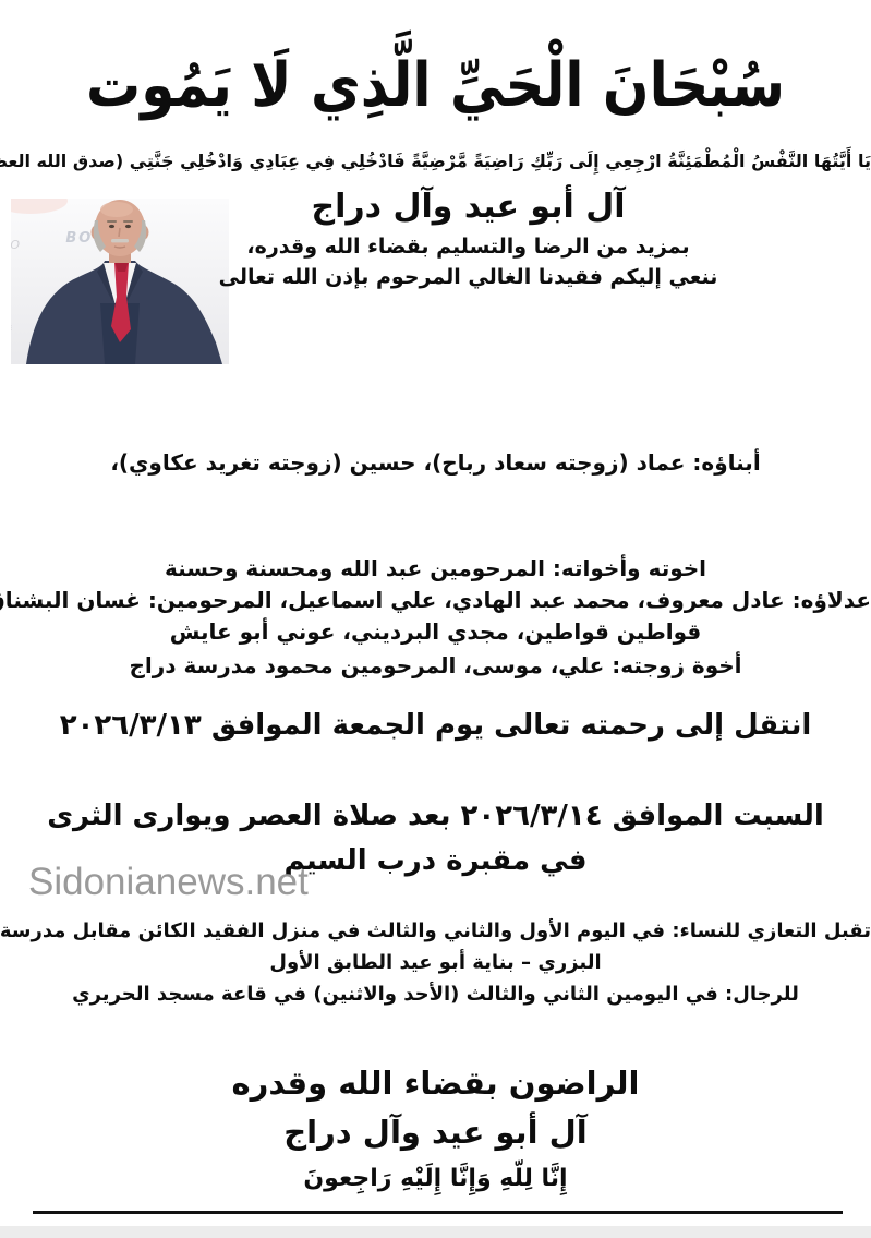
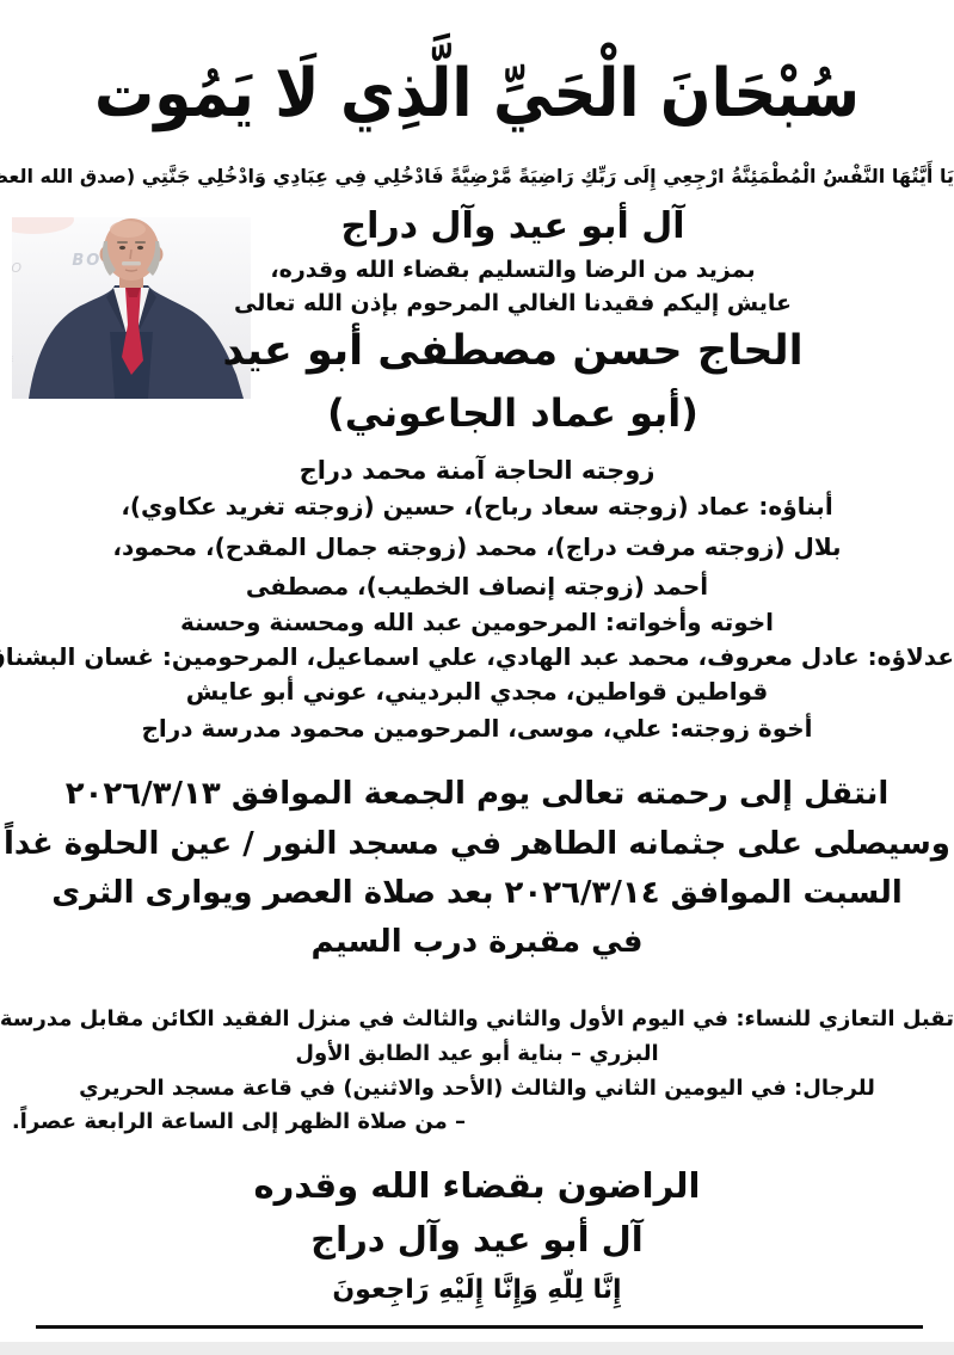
  سُبْحَانَ الْحَيِّ الَّذِي لَا يَمُوت
  يَا أَيَّتُهَا النَّفْسُ الْمُطْمَئِنَّةُ ارْجِعِي إِلَى رَبِّكِ رَاضِيَةً مَّرْضِيَّةً فَادْخُلِي فِي عِبَادِي وَادْخُلِي جَنَّتِي (صدق الله الع
  آل أبو عيد وآل دراج
  بمزيد من الرضا والتسليم بقضاء الله وقدره،
- ننعي إليكم فقيدنا الغالي المرحوم بإذن الله تعالى
+ عايش إليكم فقيدنا الغالي المرحوم بإذن الله تعالى
+ الحاج حسن مصطفى أبو عيد
+ (أبو عماد الجاعوني)
+ زوجته الحاجة آمنة محمد دراج
  أبناؤه: عماد (زوجته سعاد رباح)، حسين (زوجته تغريد عكاوي)،
+ بلال (زوجته مرفت دراج)، محمد (زوجته جمال المقدح)، محمود،
+ أحمد (زوجته إنصاف الخطيب)، مصطفى
  اخوته وأخواته: المرحومين عبد الله ومحسنة وحسنة
  عدلاؤه: عادل معروف، محمد عبد الهادي، علي اسماعيل، المرحومين: غسان البشنا
  قواطين قواطين، مجدي البرديني، عوني أبو عايش
  أخوة زوجته: علي، موسى، المرحومين محمود مدرسة دراج
  انتقل إلى رحمته تعالى يوم الجمعة الموافق ٢٠٢٦/٣/١٣
+ وسيصلى على جثمانه الطاهر في مسجد النور / عين الحلوة غداً
  السبت الموافق ٢٠٢٦/٣/١٤ بعد صلاة العصر ويوارى الثرى
  في مقبرة درب السيم
- Sidonianews.net
  تقبل التعازي للنساء: في اليوم الأول والثاني والثالث في منزل الفقيد الكائن مقابل مدرسة
  البزري – بناية أبو عيد الطابق الأول
  للرجال: في اليومين الثاني والثالث (الأحد والاثنين) في قاعة مسجد الحريري
+ – من صلاة الظهر إلى الساعة الرابعة عصراً.
  الراضون بقضاء الله وقدره
  آل أبو عيد وآل دراج
  إِنَّا لِلّهِ وَإِنَّا إِلَيْهِ رَاجِعونَ
